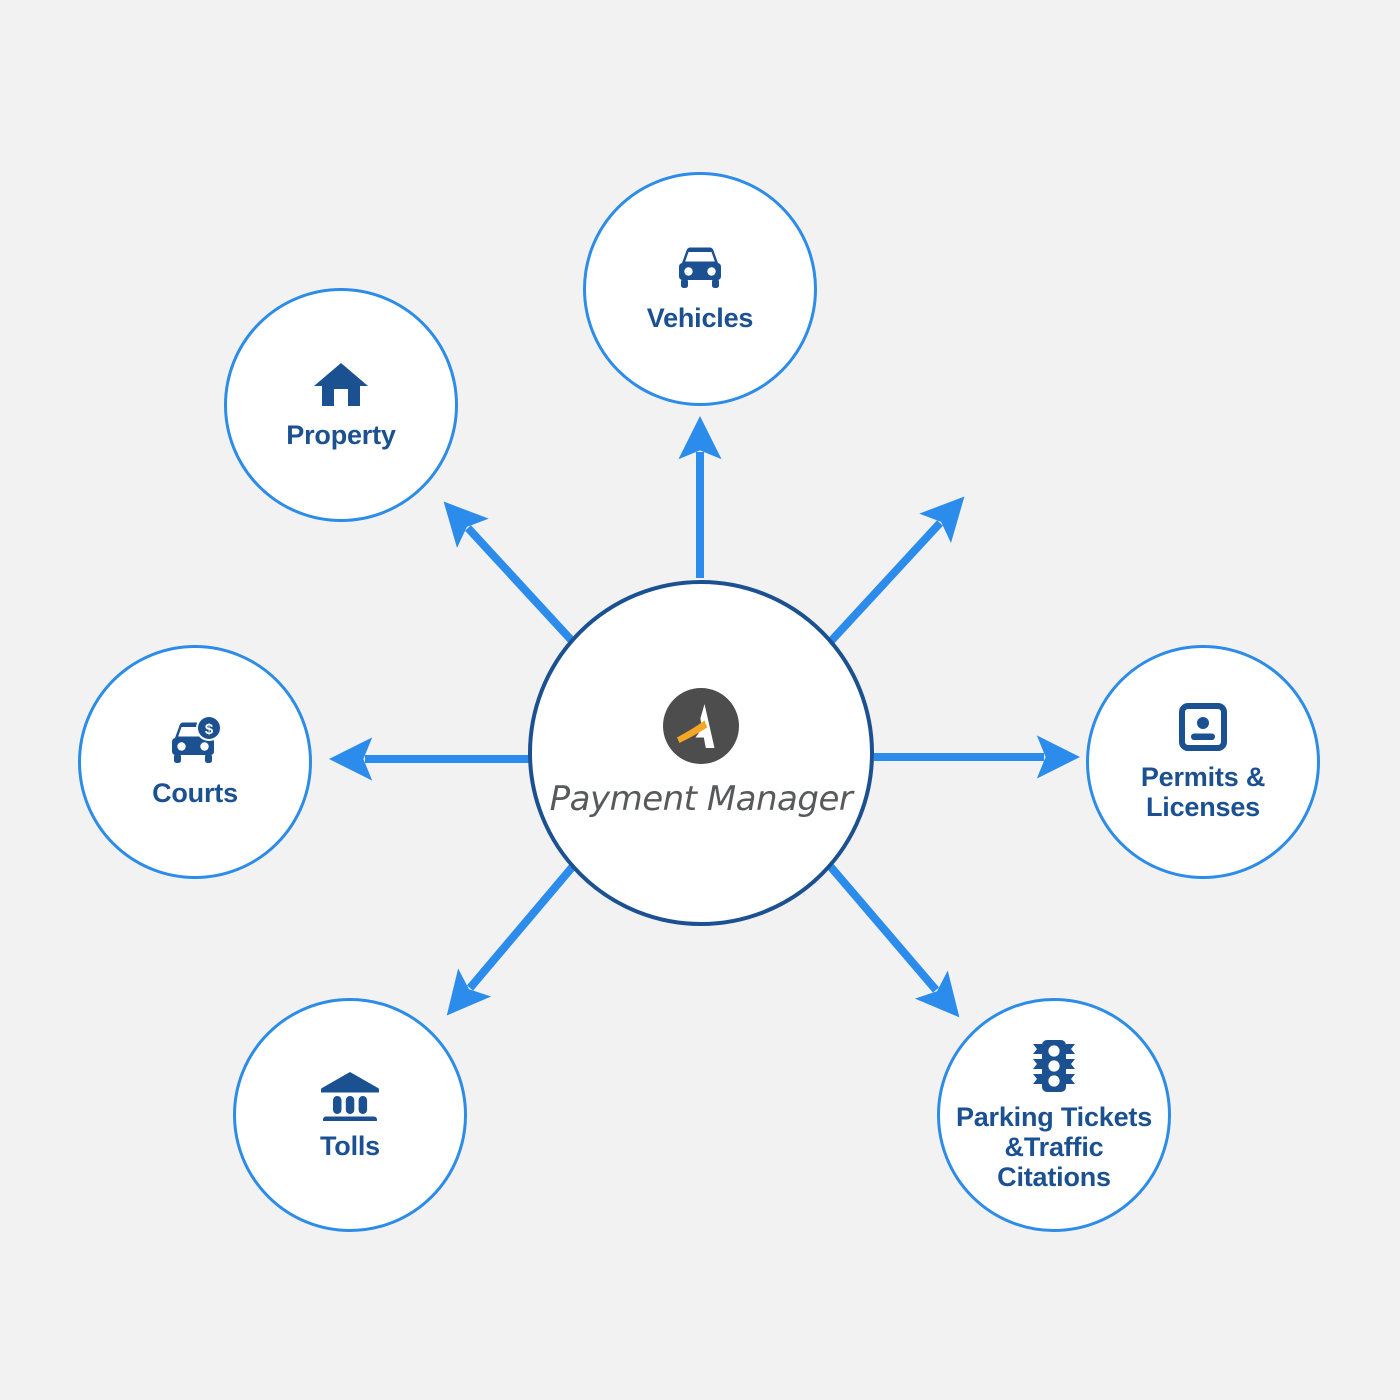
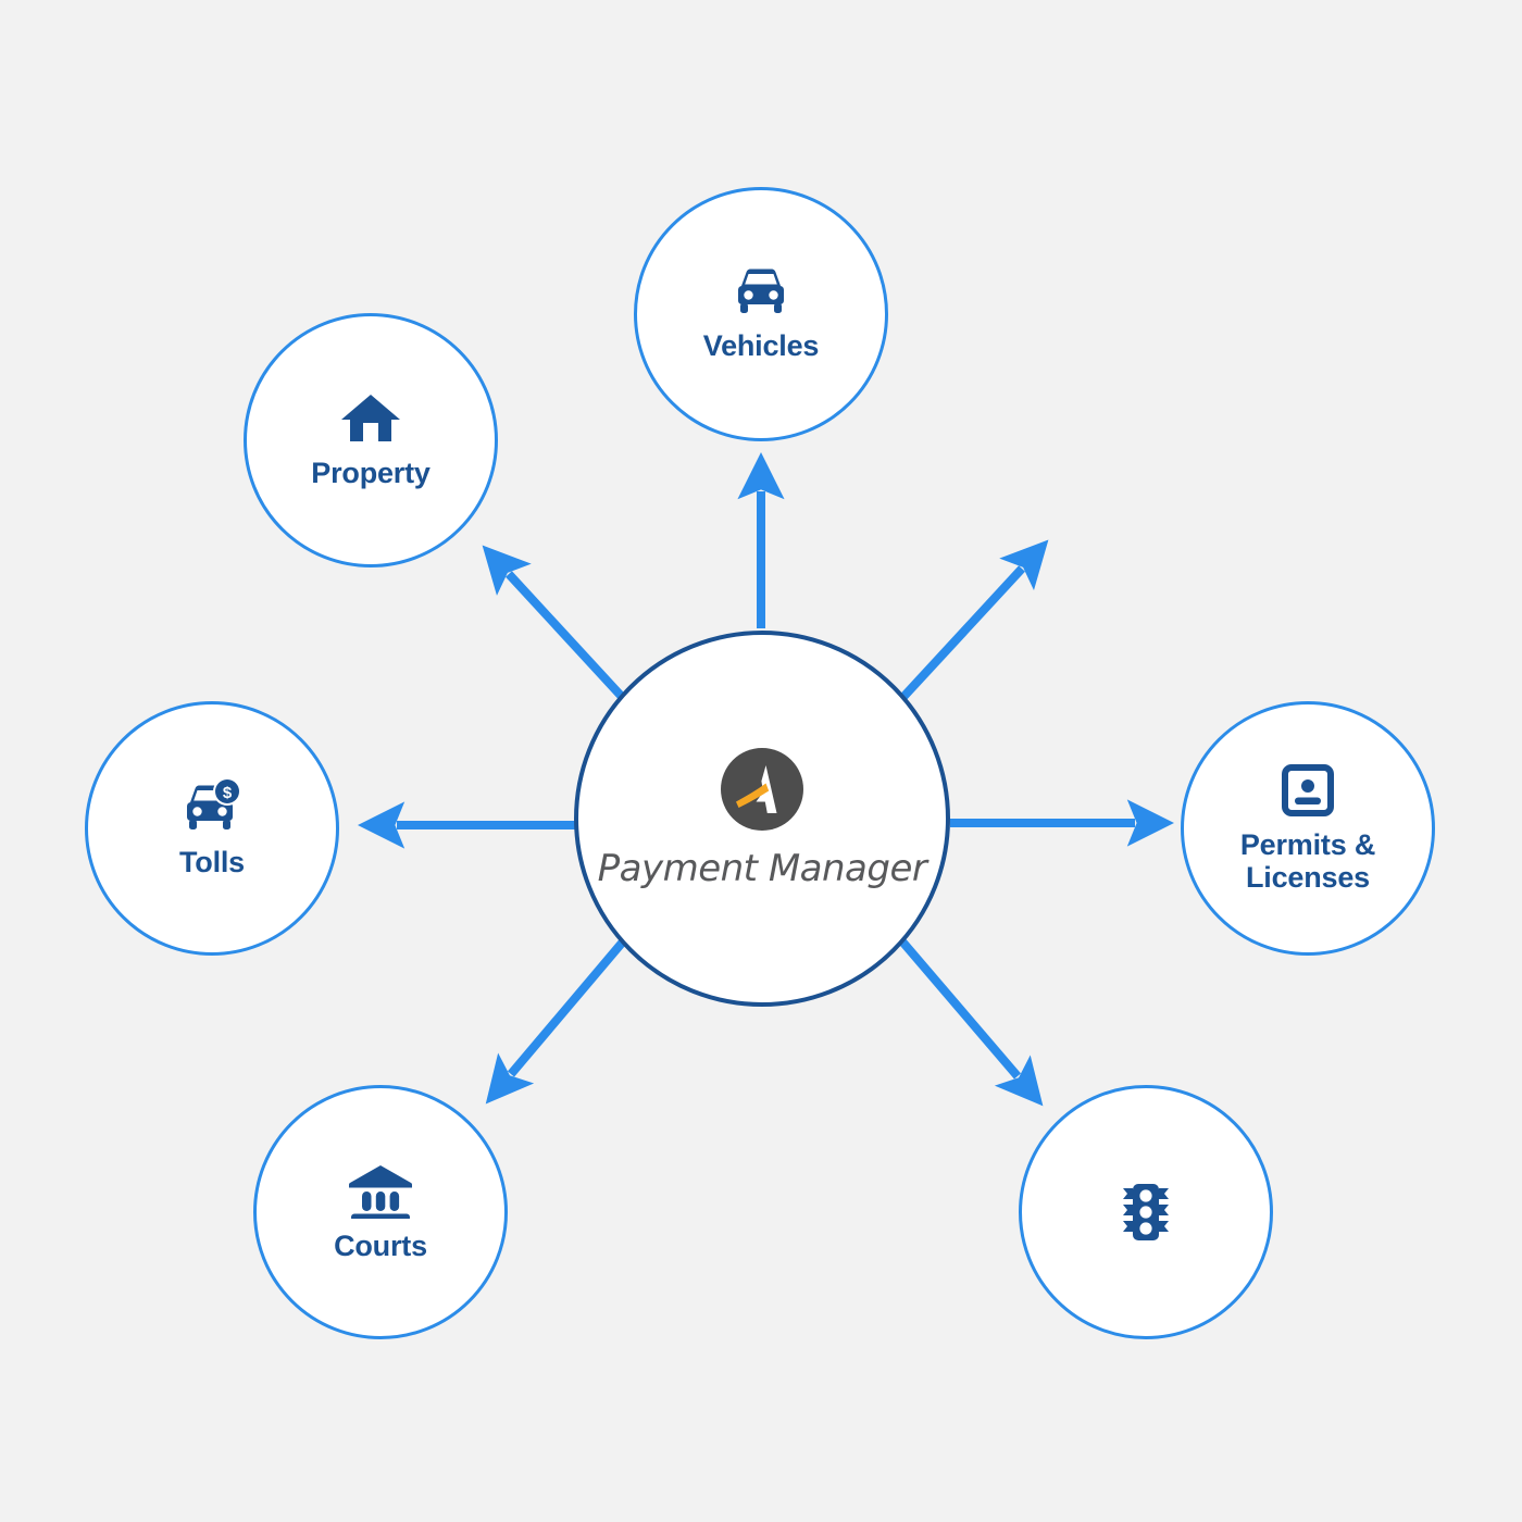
  Payment Manager
  Vehicles
  Property
  $
- Courts
+ Tolls
  Permits &
  Licenses
- Tolls
+ Courts
- Parking Tickets
- &Traffic
- Citations
